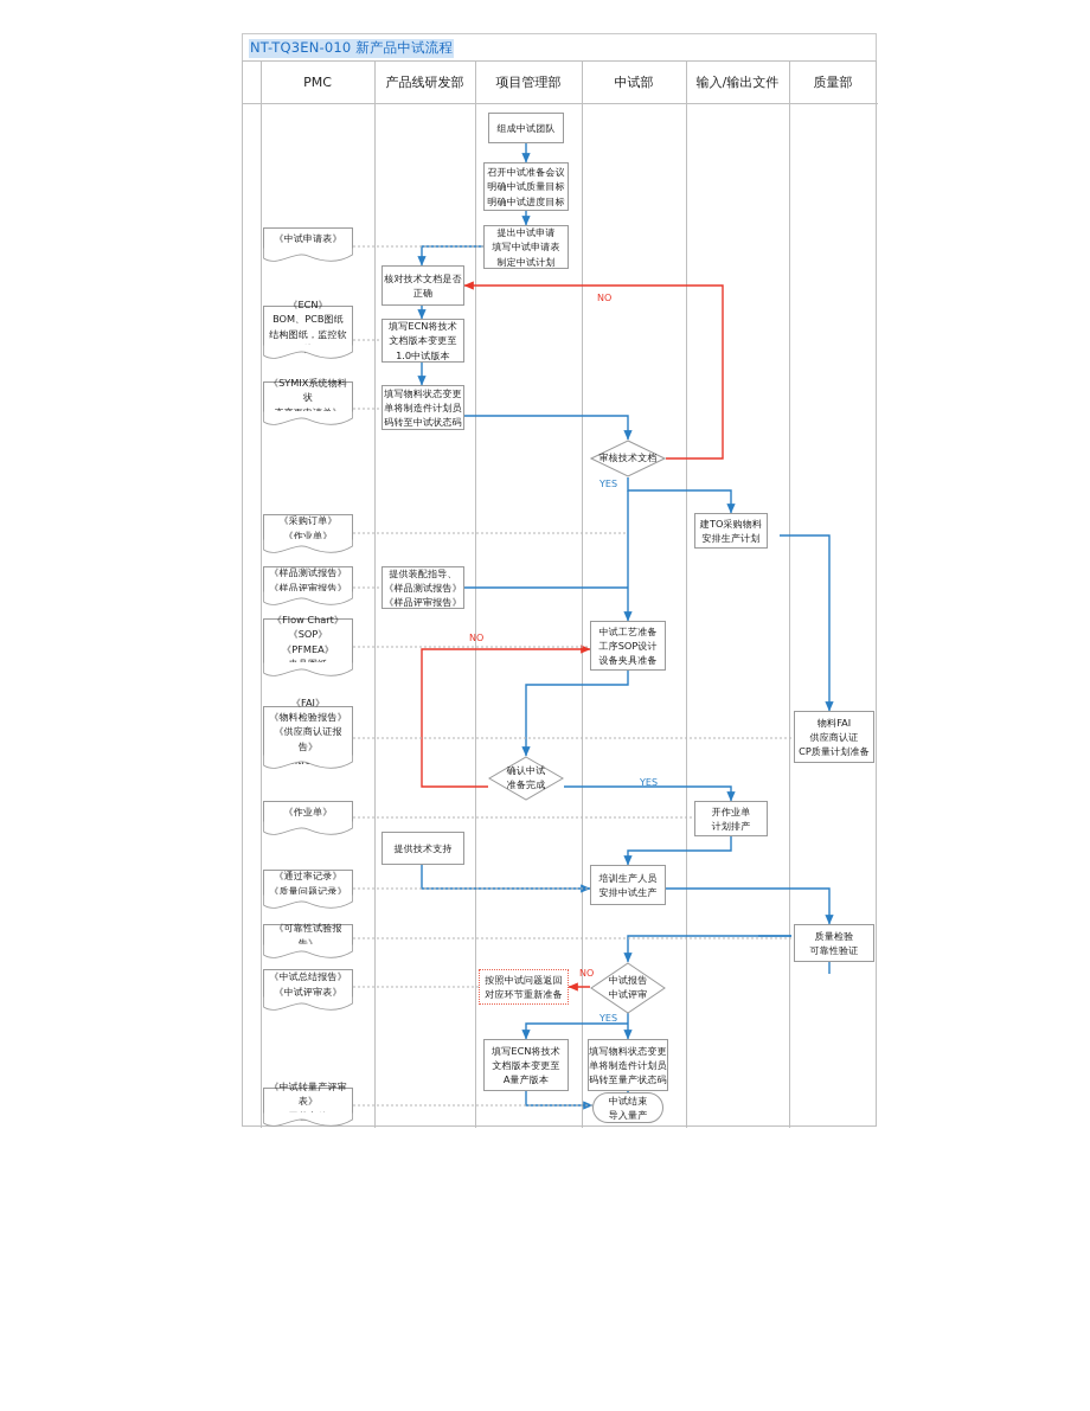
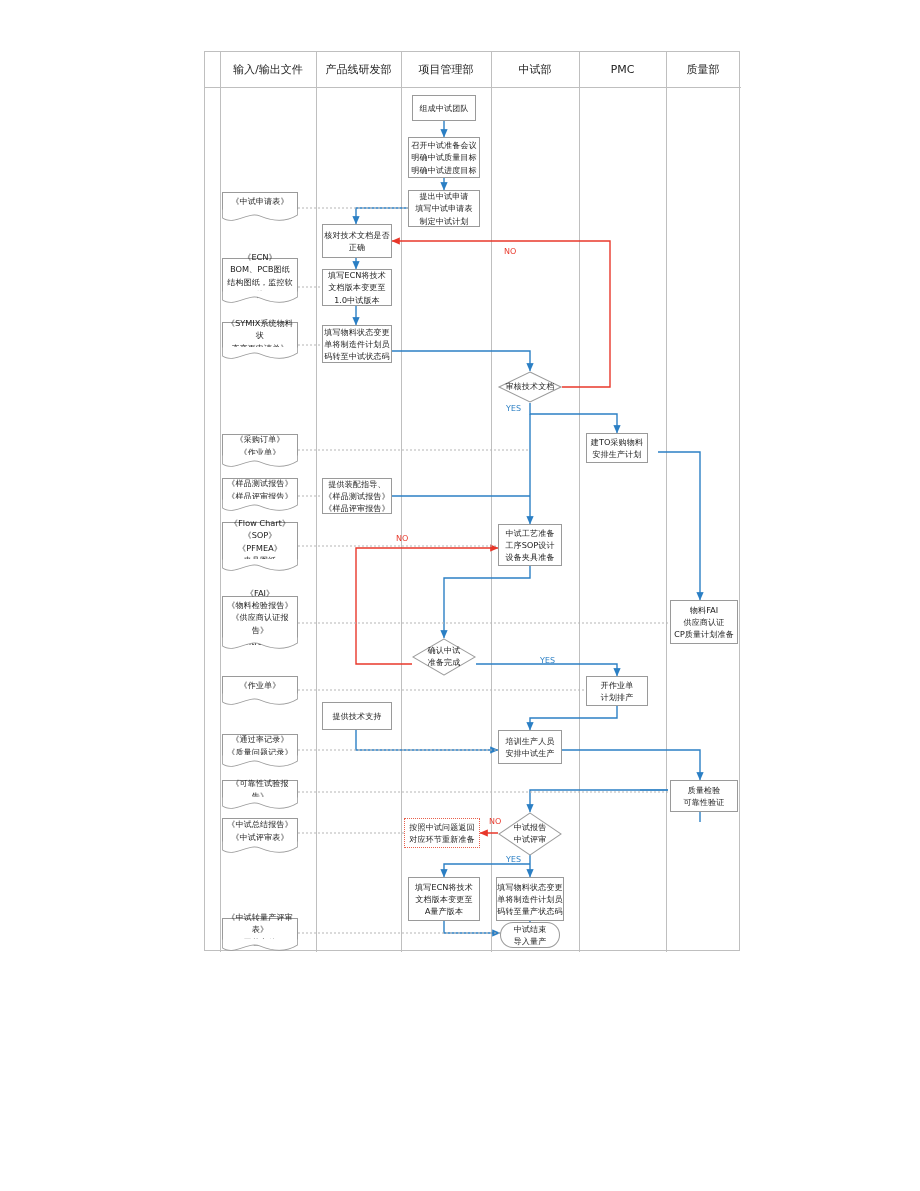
- NT-TQ3EN-010 新产品中试流程
- PMC
+ 输入/输出文件
  产品线研发部
  项目管理部
  中试部
- 输入/输出文件
+ PMC
  质量部
  审核技术文档
  确认中试
  准备完成
  中试报告
  中试评审
  组成中试团队
  召开中试准备会议
  明确中试质量目标
  明确中试进度目标
  提出中试申请
  填写中试申请表
  制定中试计划
  核对技术文档是否
  正确
  填写ECN将技术
  文档版本变更至
  1.0中试版本
  填写物料状态变更
  单将制造件计划员
  码转至中试状态码
  建TO采购物料
  安排生产计划
  提供装配指导、
  《样品测试报告》
  《样品评审报告》
  中试工艺准备
  工序SOP设计
  设备夹具准备
  物料FAI
  供应商认证
  CP质量计划准备
  开作业单
  计划排产
  提供技术支持
  培训生产人员
  安排中试生产
  质量检验
  可靠性验证
  按照中试问题返回
  对应环节重新准备
  填写ECN将技术
  文档版本变更至
  A量产版本
  填写物料状态变更
  单将制造件计划员
  码转至量产状态码
  中试结束
  导入量产
  《中试申请表》
  《ECN》
  BOM、PCB图纸
  结构图纸，监控软
  《SYMIX系统物料状
  《采购订单》
  《作业单》
  《样品测试报告》
  《样品评审报告》
  《Flow Chart》
  《SOP》
  《PFMEA》
  《FAI》
  《物料检验报告》
  《供应商认证报告》
  《作业单》
  《通过率记录》
  《质量问题记录》
  《可靠性试验报告》
  《中试总结报告》
  《中试评审表》
  《中试转量产评审表》
  NO
  YES
  NO
  YES
  NO
  YES
